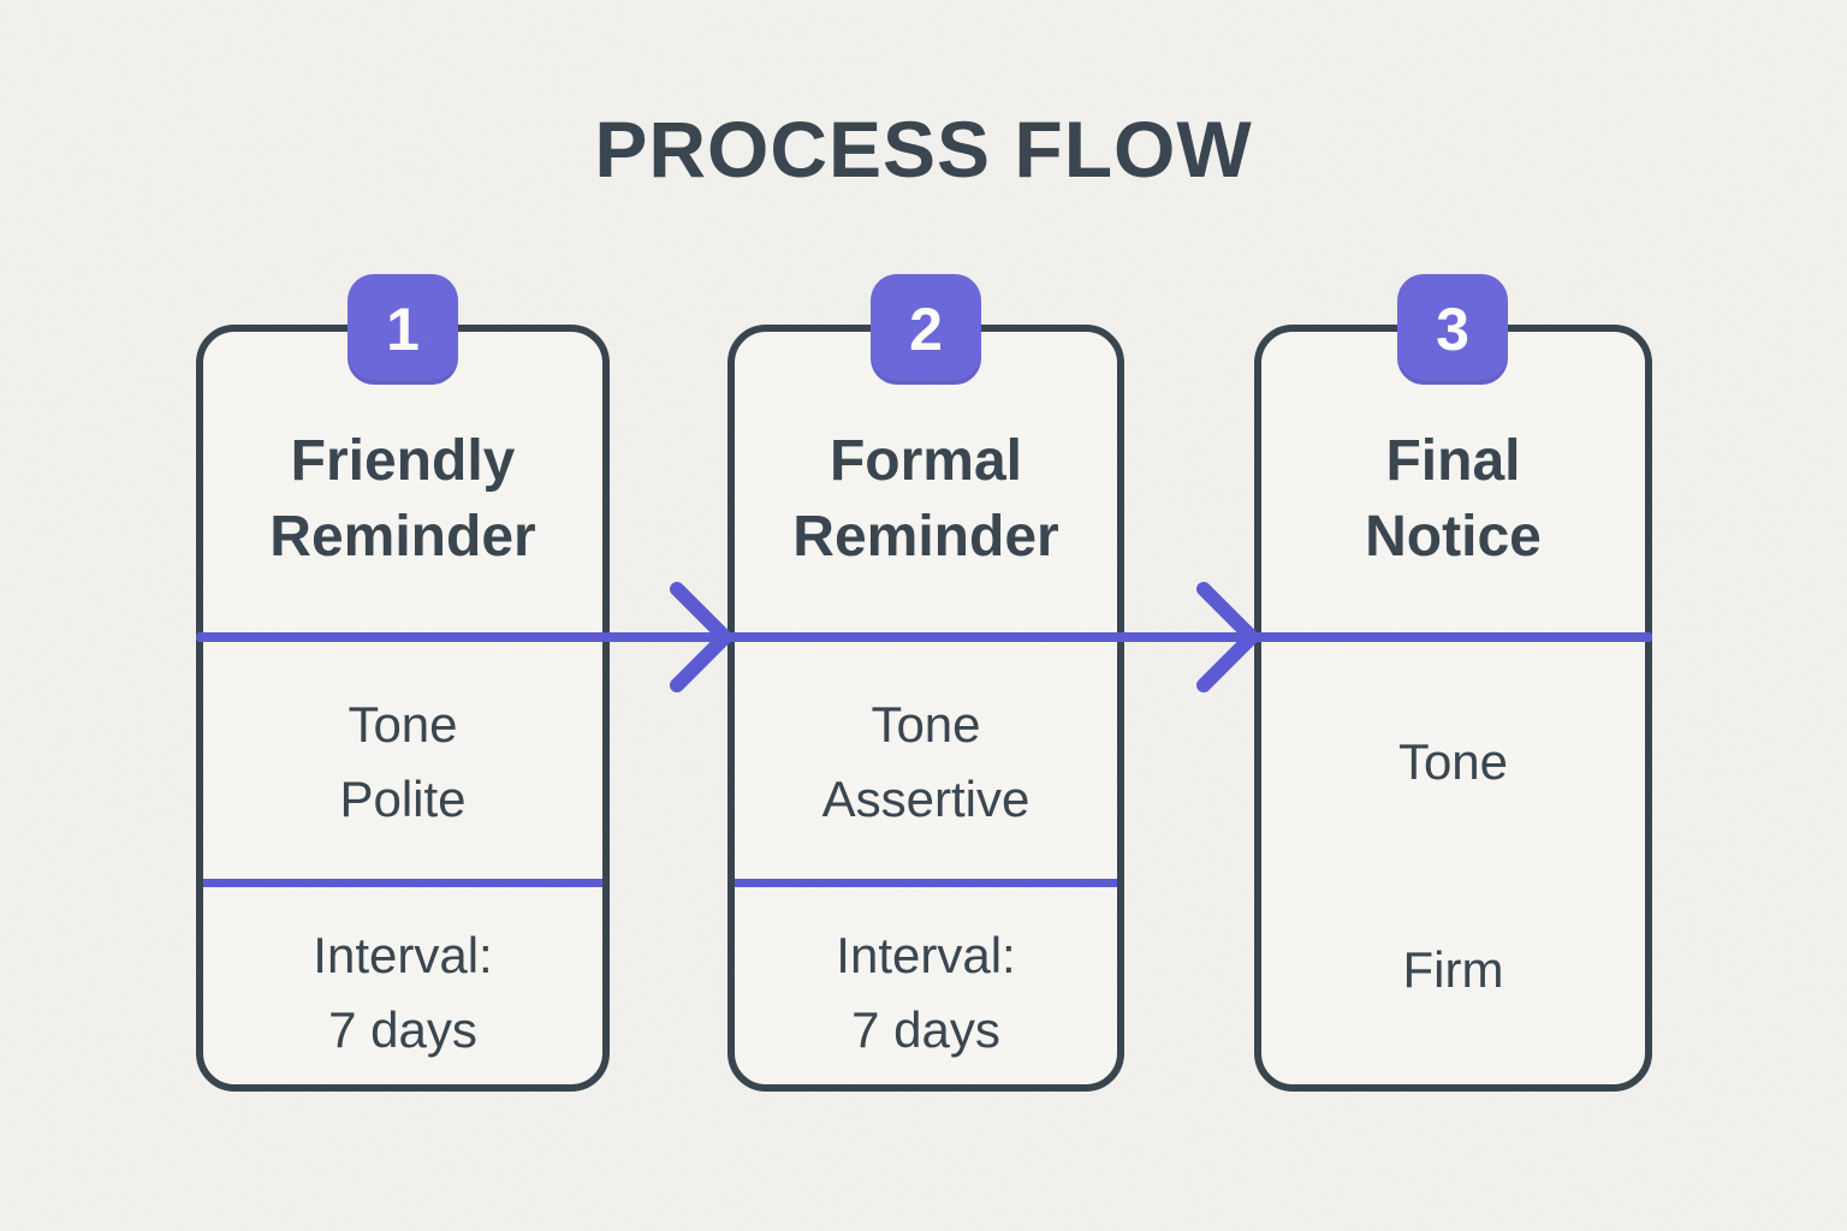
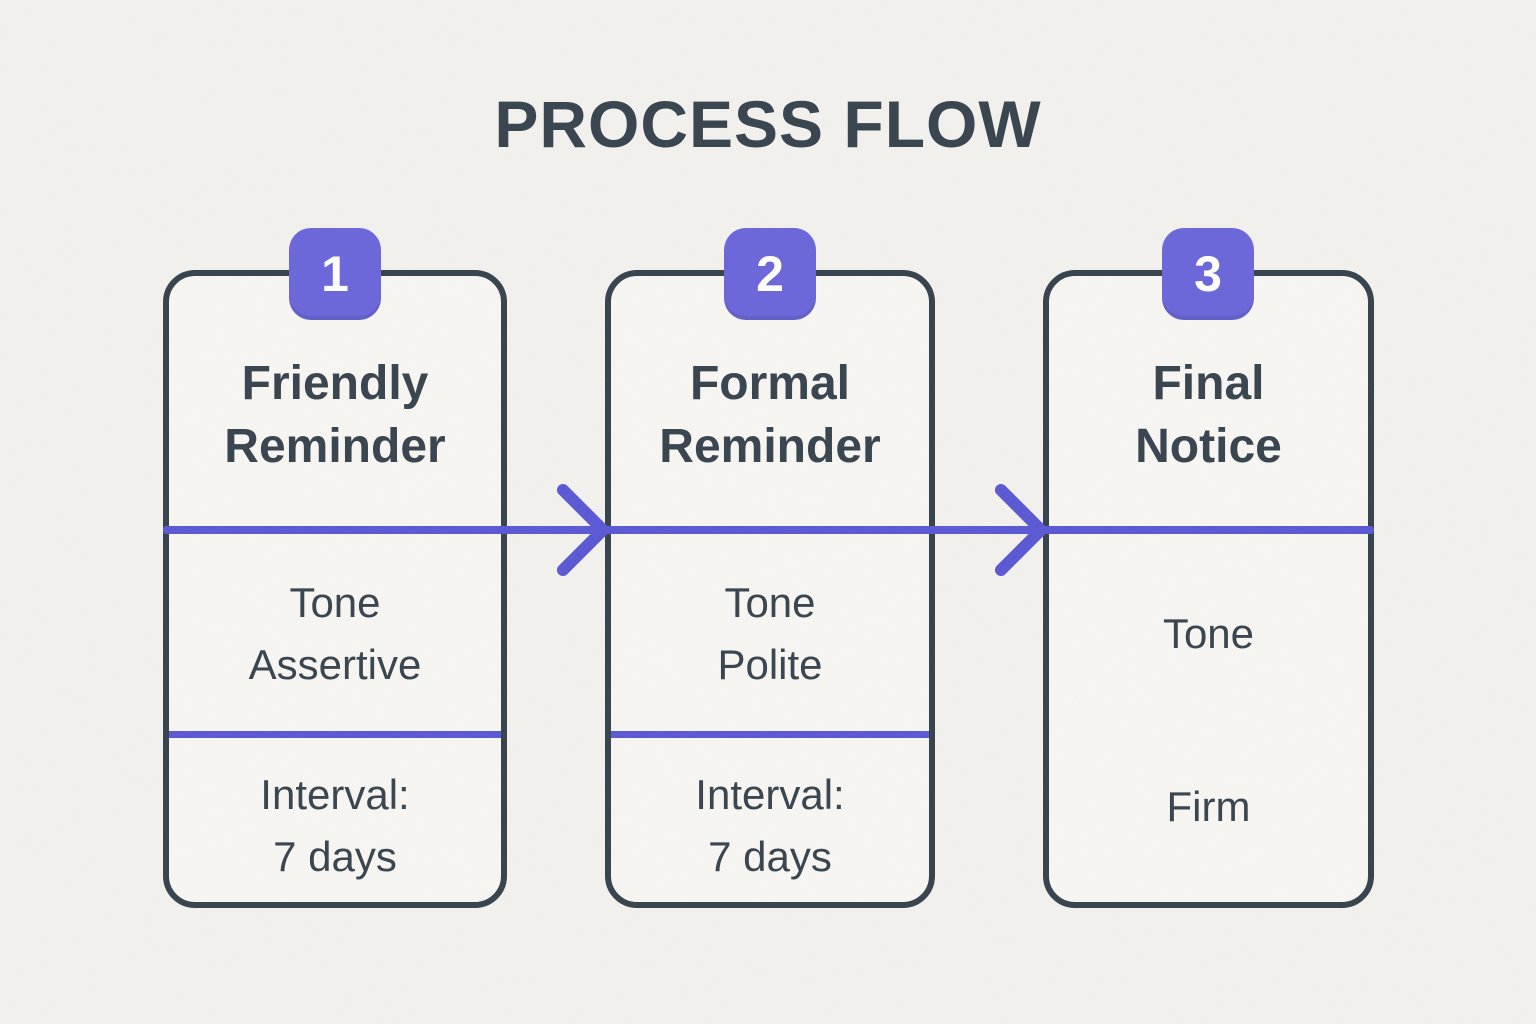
  PROCESS FLOW
  1
  2
  3
  Friendly
  Reminder
  Tone
- Polite
+ Assertive
  Interval:
  7 days
  Formal
  Reminder
  Tone
- Assertive
+ Polite
  Interval:
  7 days
  Final
  Notice
  Tone
  Firm
